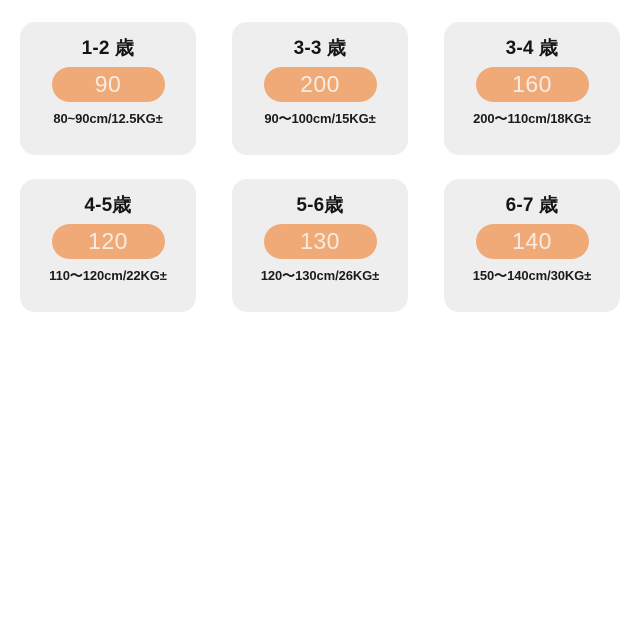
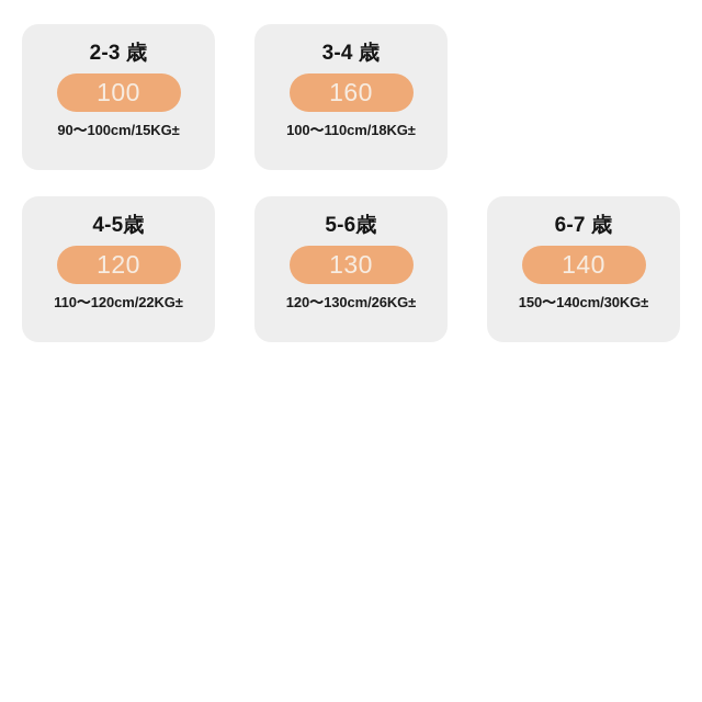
- 1-2 歳
- 90
- 80~90cm/12.5KG±
- 3-3 歳
+ 2-3 歳
- 200
+ 100
  90〜100cm/15KG±
  3-4 歳
  160
- 200〜110cm/18KG±
+ 100〜110cm/18KG±
  4-5歳
  120
  110〜120cm/22KG±
  5-6歳
  130
  120〜130cm/26KG±
  6-7 歳
  140
  150〜140cm/30KG±
